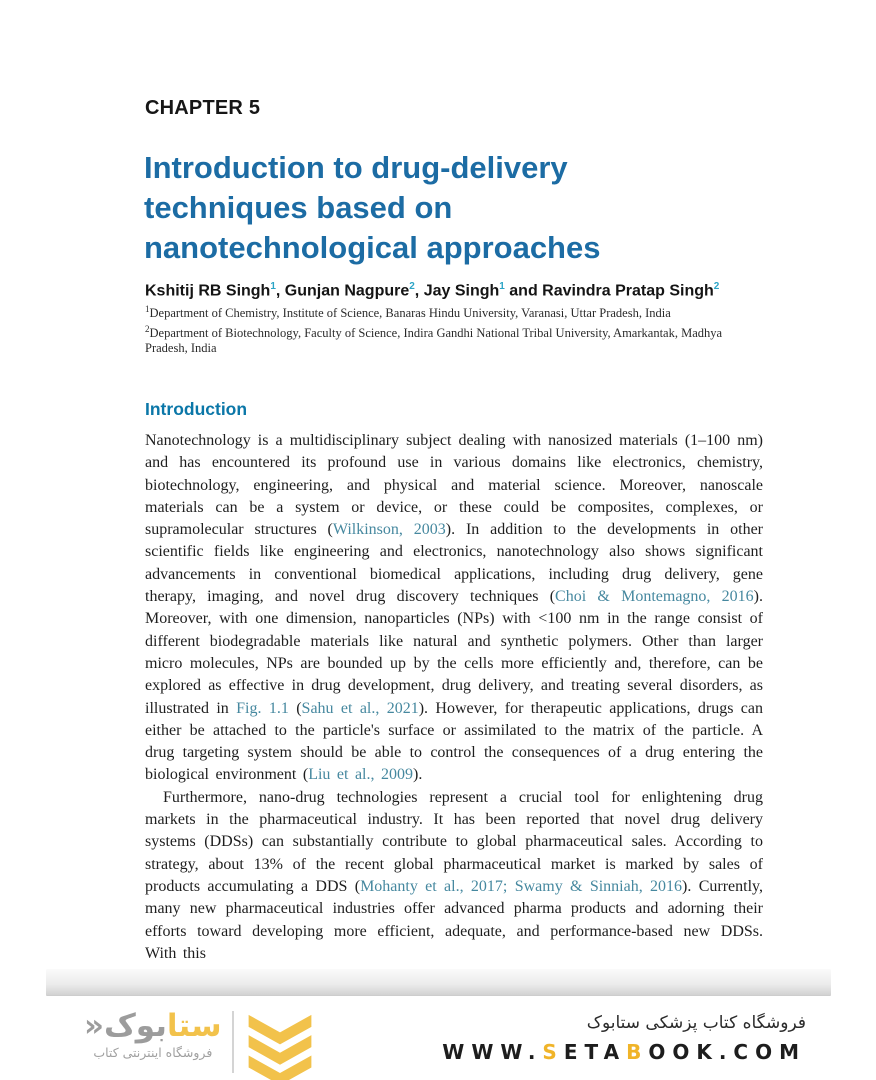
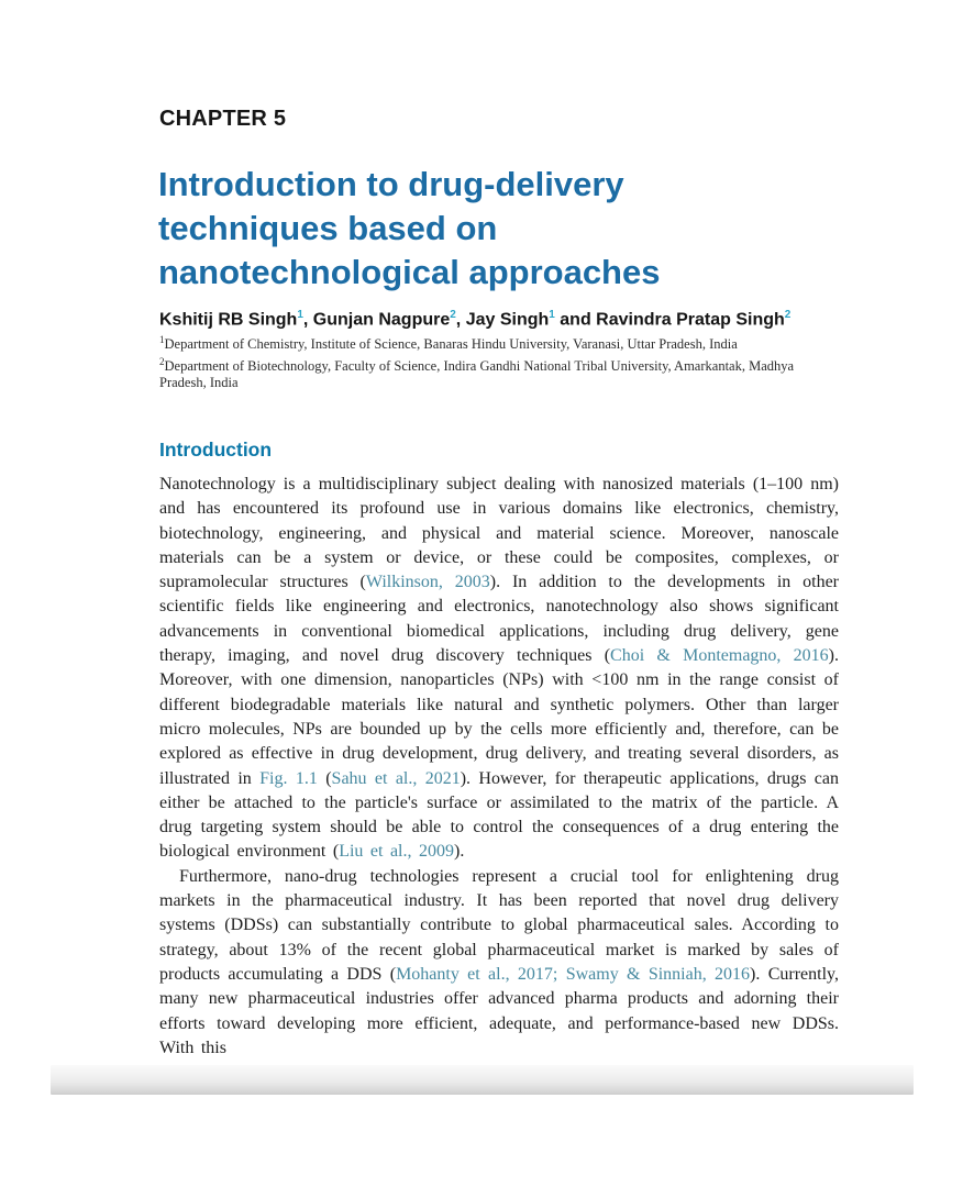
  CHAPTER 5
  Introduction to drug-delivery
  techniques based on
  nanotechnological approaches
  Kshitij RB Singh1, Gunjan Nagpure2, Jay Singh1 and Ravindra Pratap Singh2
  1Department of Chemistry, Institute of Science, Banaras Hindu University, Varanasi, Uttar Pradesh, India
  2Department of Biotechnology, Faculty of Science, Indira Gandhi National Tribal University, Amarkantak, Madhya Pradesh, India
  Introduction
  Nanotechnology is a multidisciplinary subject dealing with nanosized materials (1–100 nm) and has encountered its profound use in various domains like electronics, chemistry, biotechnology, engineering, and physical and material science. Moreover, nanoscale materials can be a system or device, or these could be composites, complexes, or supramolecular structures (Wilkinson, 2003). In addition to the developments in other scientific fields like engineering and electronics, nanotechnology also shows significant advancements in conventional biomedical applications, including drug delivery, gene therapy, imaging, and novel drug discovery techniques (Choi & Montemagno, 2016). Moreover, with one dimension, nanoparticles (NPs) with <100 nm in the range consist of different biodegradable materials like natural and synthetic polymers. Other than larger micro molecules, NPs are bounded up by the cells more efficiently and, therefore, can be explored as effective in drug development, drug delivery, and treating several disorders, as illustrated in Fig. 1.1 (Sahu et al., 2021). However, for therapeutic applications, drugs can either be attached to the particle's surface or assimilated to the matrix of the particle. A drug targeting system should be able to control the consequences of a drug entering the biological environment (Liu et al., 2009).
  Furthermore, nano-drug technologies represent a crucial tool for enlightening drug markets in the pharmaceutical industry. It has been reported that novel drug delivery systems (DDSs) can substantially contribute to global pharmaceutical sales. According to strategy, about 13% of the recent global pharmaceutical market is marked by sales of products accumulating a DDS (Mohanty et al., 2017; Swamy & Sinniah, 2016). Currently, many new pharmaceutical industries offer advanced pharma products and adorning their efforts toward developing more efficient, adequate, and performance-based new DDSs. With this
- ستابوک«
- فروشگاه اینترنتی کتاب
- فروشگاه کتاب پزشکی ستابوک
- WWW.SETABOOK.COM
